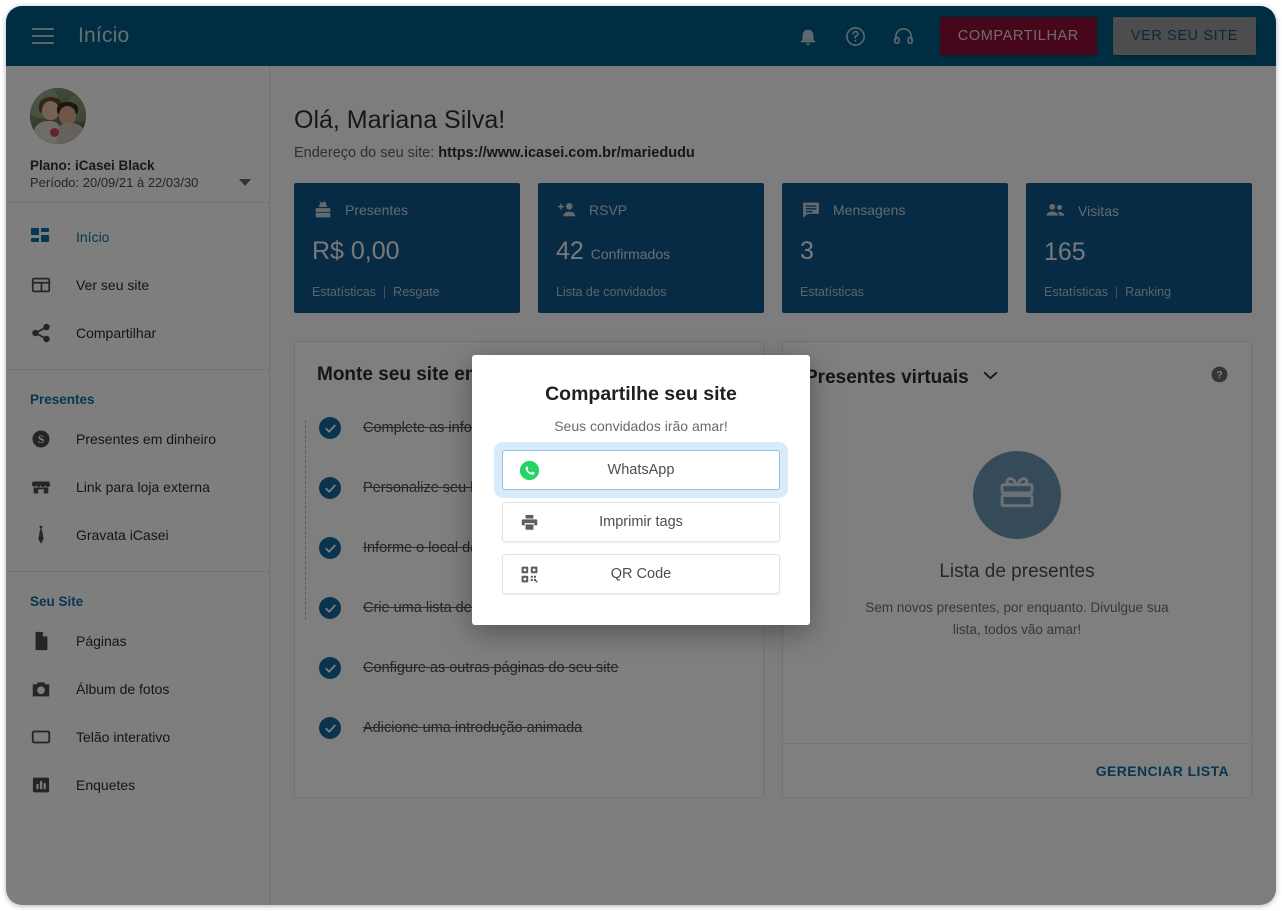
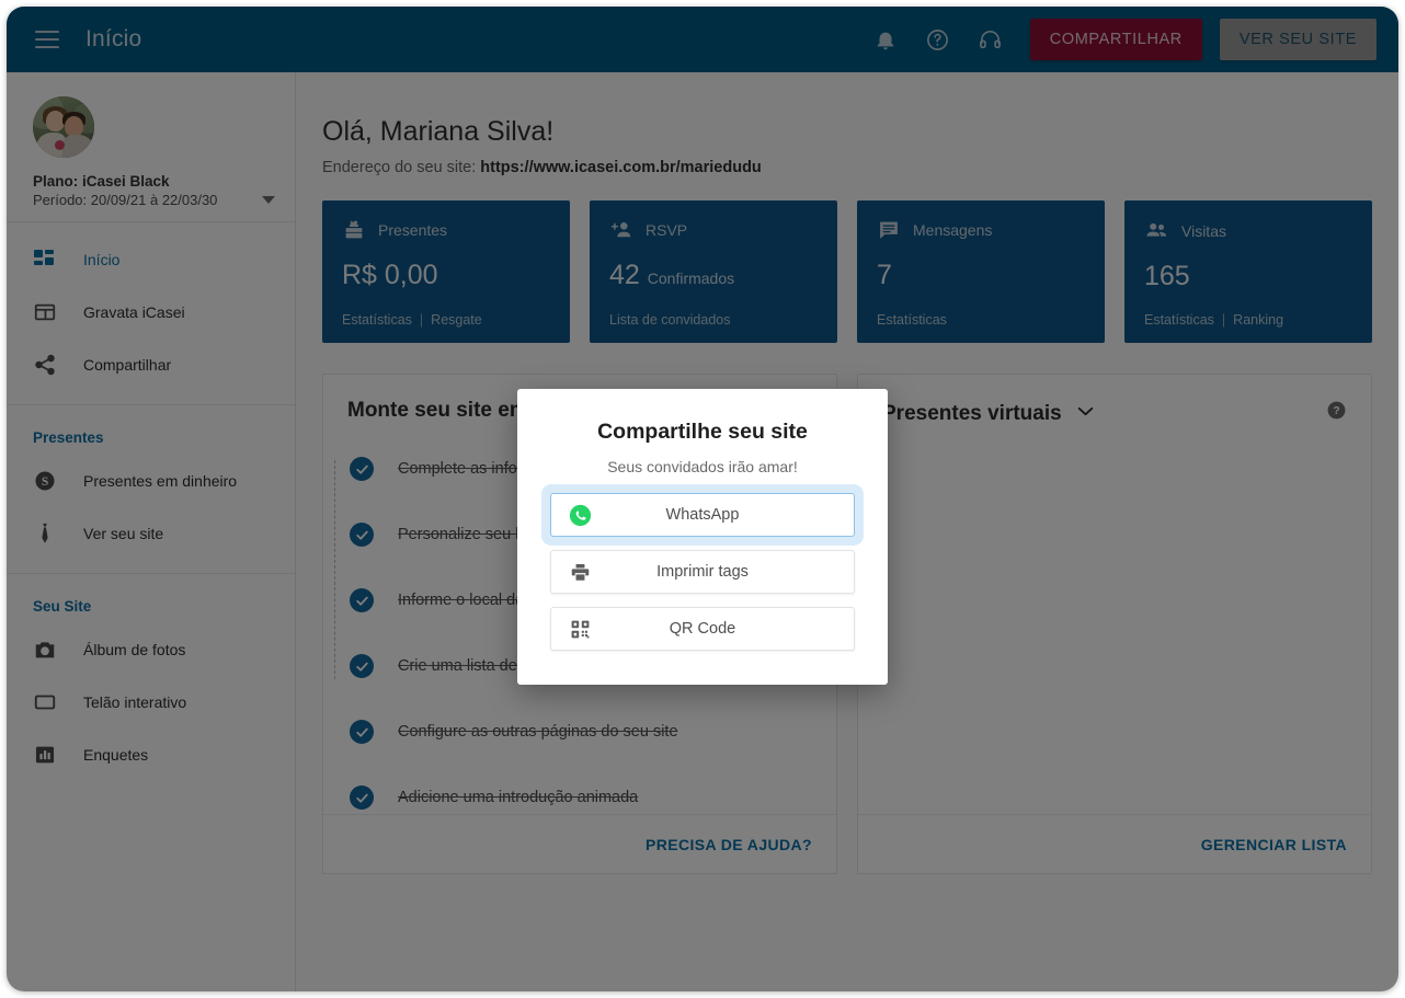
  Início
  COMPARTILHAR
  VER SEU SITE
  Plano: iCasei Black
  Período: 20/09/21 à 22/03/30
  Início
- Ver seu site
+ Gravata iCasei
  Compartilhar
  Presentes
  S
  Presentes em dinheiro
- Link para loja externa
- Gravata iCasei
+ Ver seu site
  Seu Site
- Páginas
  Álbum de fotos
  Telão interativo
  Enquetes
  Olá, Mariana Silva!
  Endereço do seu site: https://www.icasei.com.br/mariedudu
  Presentes
  R$ 0,00
  Estatísticas | Resgate
  RSVP
  42 Confirmados
  Lista de convidados
  Mensagens
- 3
+ 7
  Estatísticas
  Visitas
  165
  Estatísticas | Ranking
  Monte seu site e
  Personalize seu
  Configure as outras páginas do seu site
  Adicione uma introdução animada
+ PRECISA DE AJUDA?
  Presentes virtuais
  ?
- Lista de presentes
- Sem novos presentes, por enquanto. Divulgue sua lista, todos vão amar!
  GERENCIAR LISTA
  Compartilhe seu site
  Seus convidados irão amar!
  WhatsApp
  Imprimir tags
  QR Code
